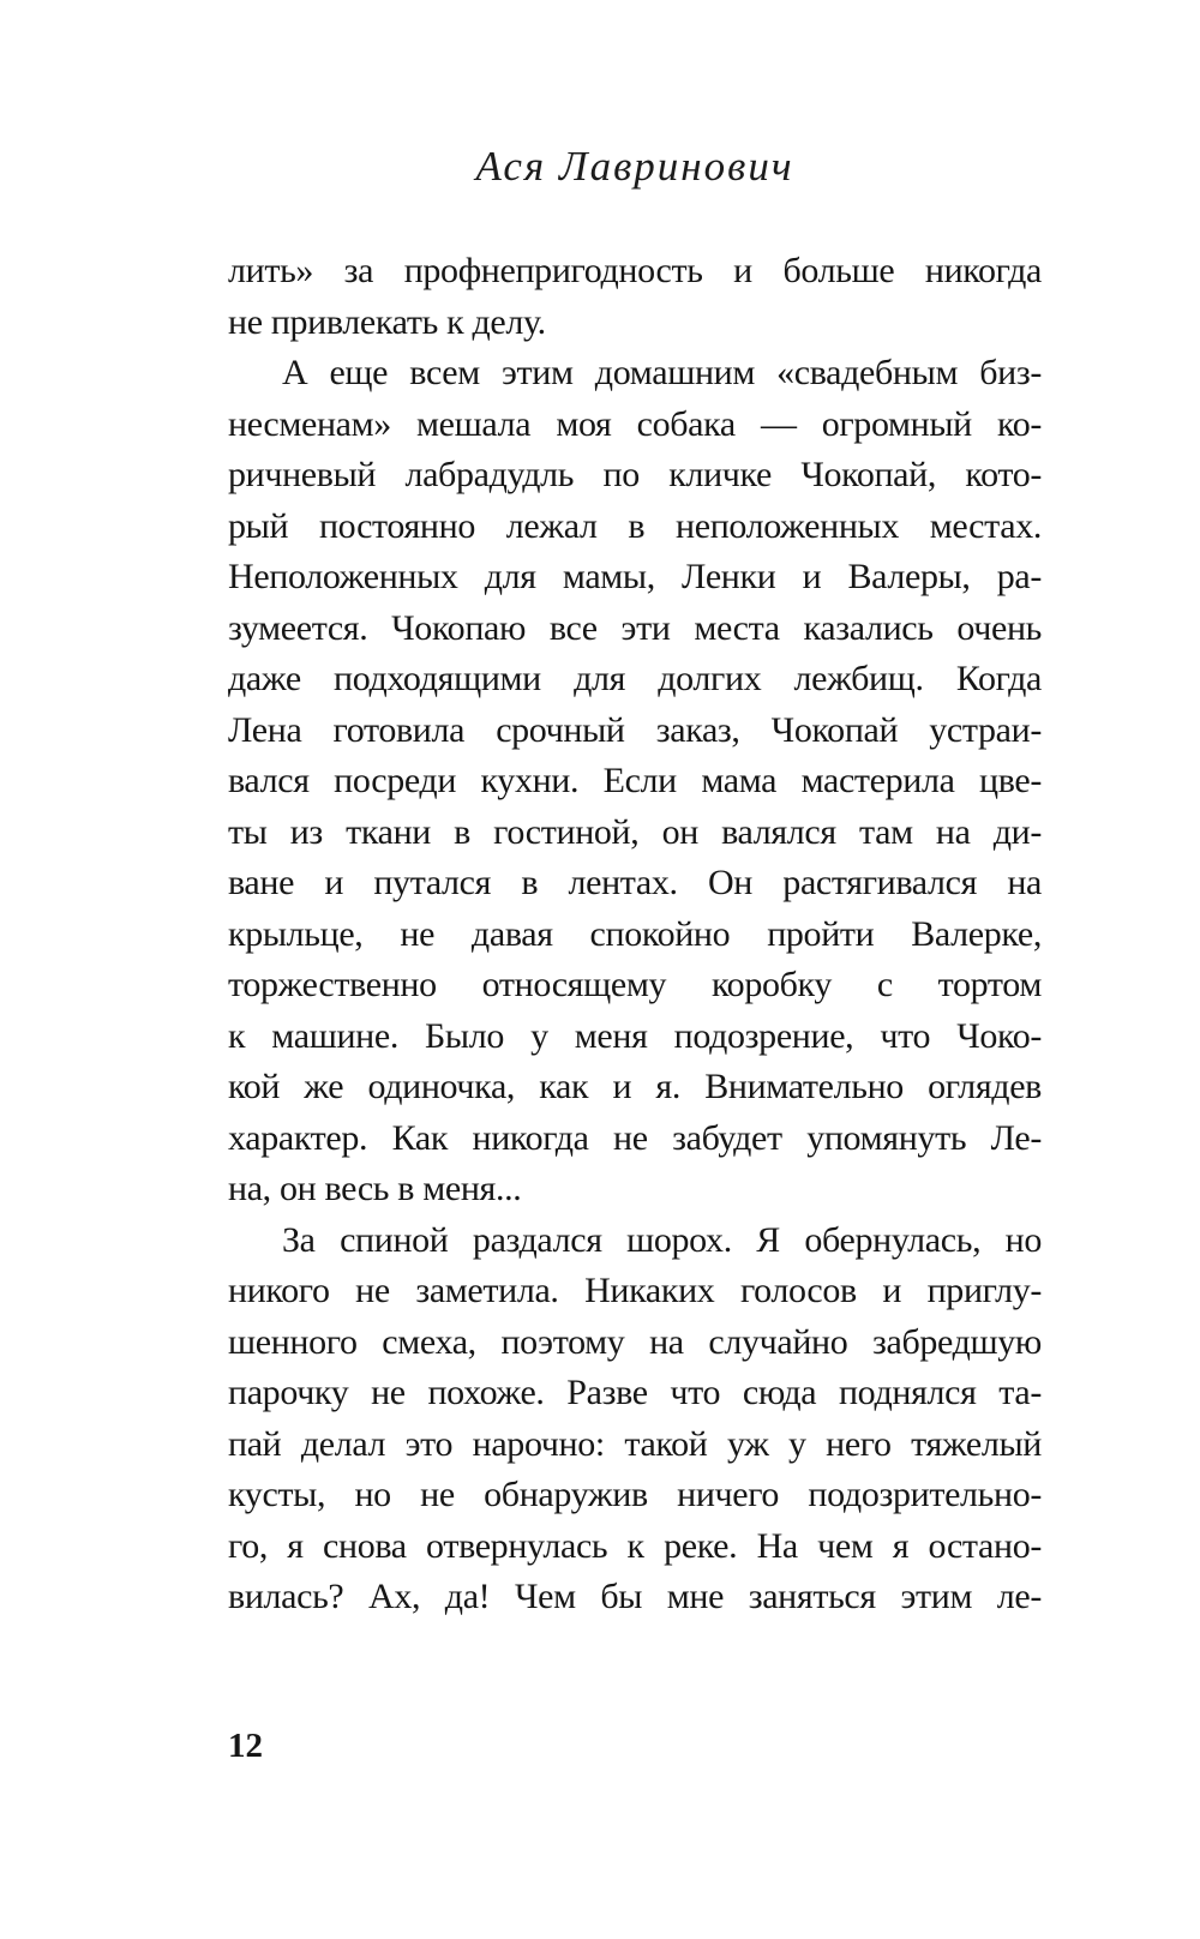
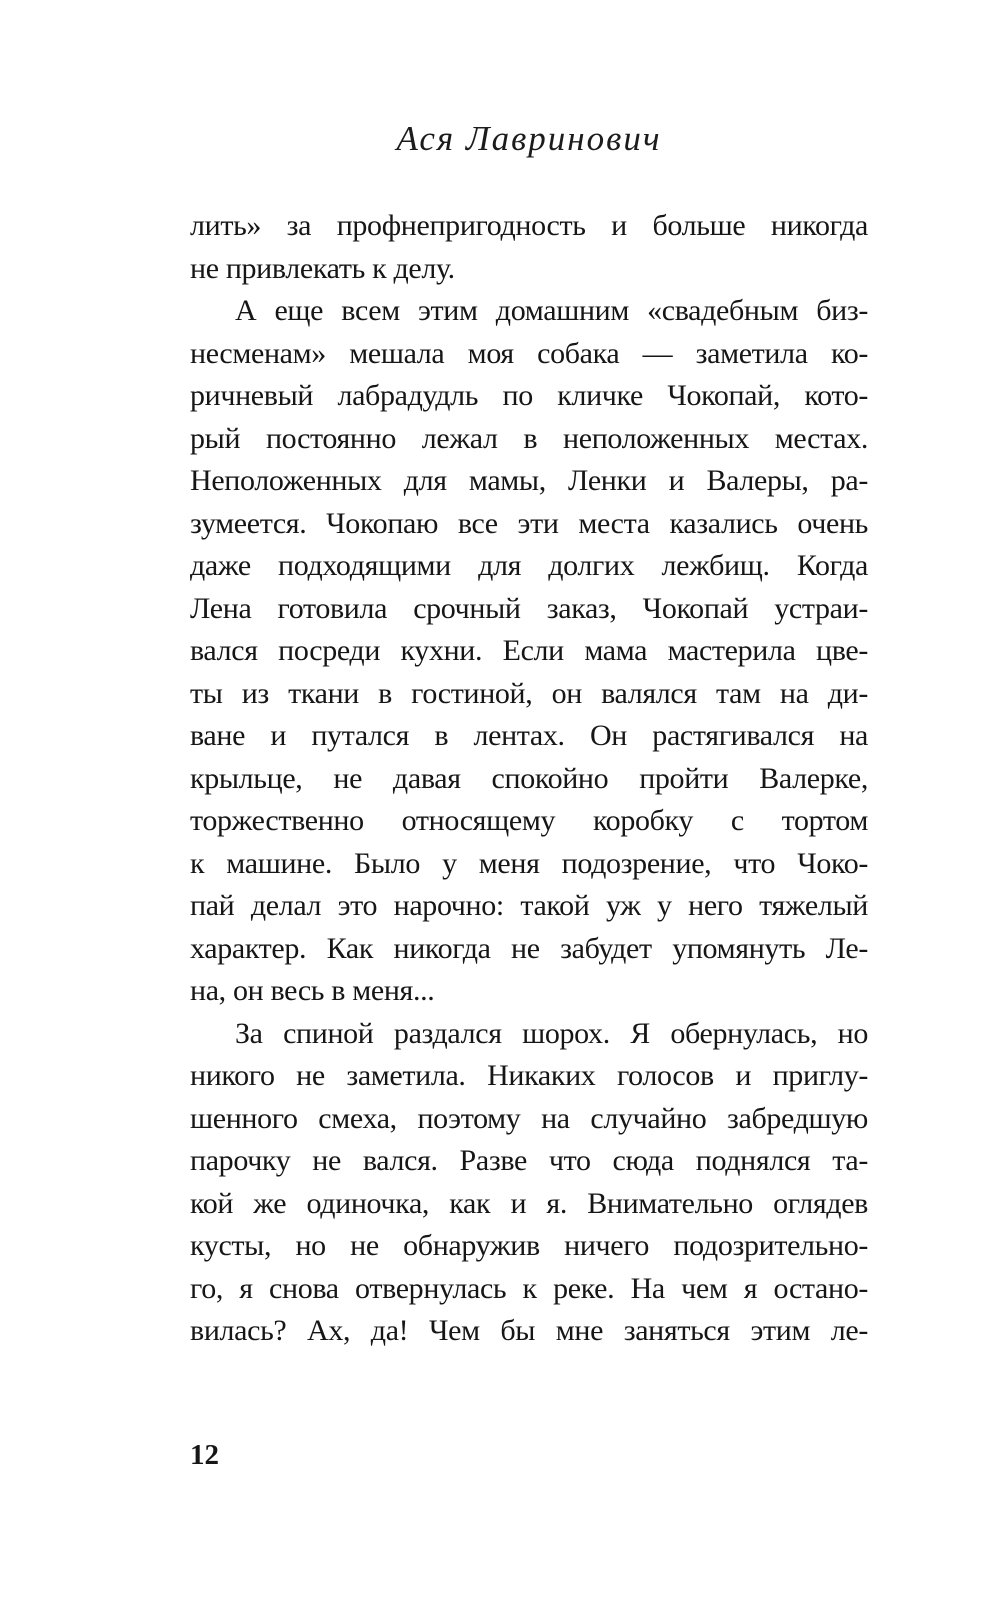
  Ася Лавринович
  лить» за профнепригодность и больше никогда
  не привлекать к делу.
  А еще всем этим домашним «свадебным биз-
- несменам» мешала моя собака — огромный ко-
+ несменам» мешала моя собака — заметила ко-
  ричневый лабрадудль по кличке Чокопай, кото-
  рый постоянно лежал в неположенных местах.
  Неположенных для мамы, Ленки и Валеры, ра-
  зумеется. Чокопаю все эти места казались очень
  даже подходящими для долгих лежбищ. Когда
  Лена готовила срочный заказ, Чокопай устраи-
  вался посреди кухни. Если мама мастерила цве-
  ты из ткани в гостиной, он валялся там на ди-
  ване и путался в лентах. Он растягивался на
  крыльце, не давая спокойно пройти Валерке,
  торжественно относящему коробку с тортом
  к машине. Было у меня подозрение, что Чоко-
- кой же одиночка, как и я. Внимательно оглядев
+ пай делал это нарочно: такой уж у него тяжелый
  характер. Как никогда не забудет упомянуть Ле-
  на, он весь в меня...
  За спиной раздался шорох. Я обернулась, но
  никого не заметила. Никаких голосов и приглу-
  шенного смеха, поэтому на случайно забредшую
- парочку не похоже. Разве что сюда поднялся та-
+ парочку не вался. Разве что сюда поднялся та-
- пай делал это нарочно: такой уж у него тяжелый
+ кой же одиночка, как и я. Внимательно оглядев
  кусты, но не обнаружив ничего подозрительно-
  го, я снова отвернулась к реке. На чем я остано-
  вилась? Ах, да! Чем бы мне заняться этим ле-
  12
